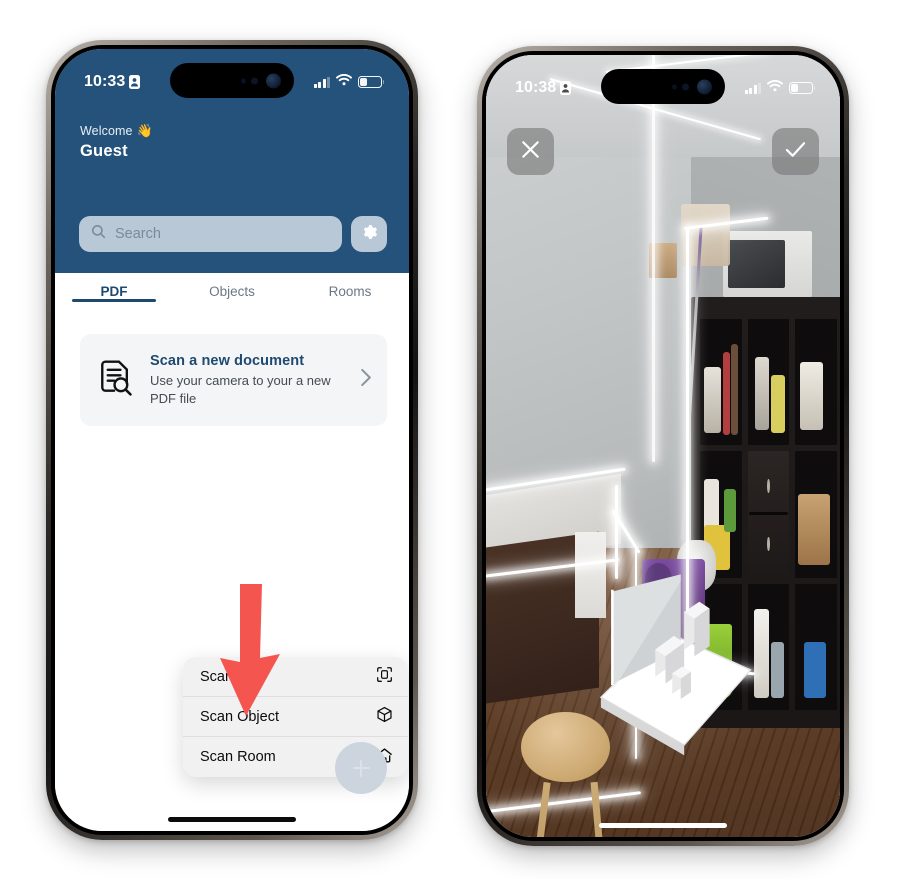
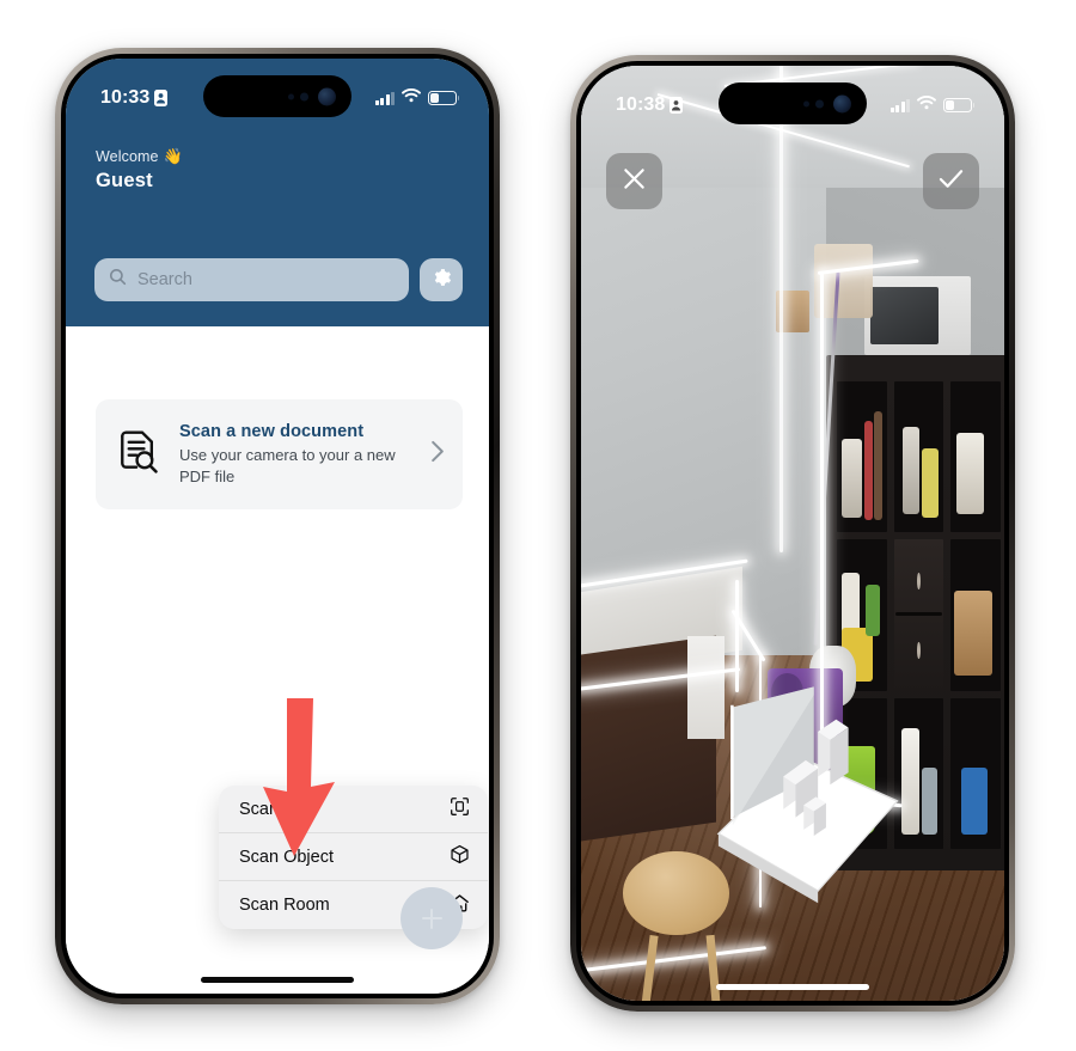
  10:33
  Welcome
  👋
  Guest
  Search
- PDF
- Objects
- Rooms
  Scan a new document
  Use your camera to your a new PDF file
  Scan Object
  Scan Room
  10:38
